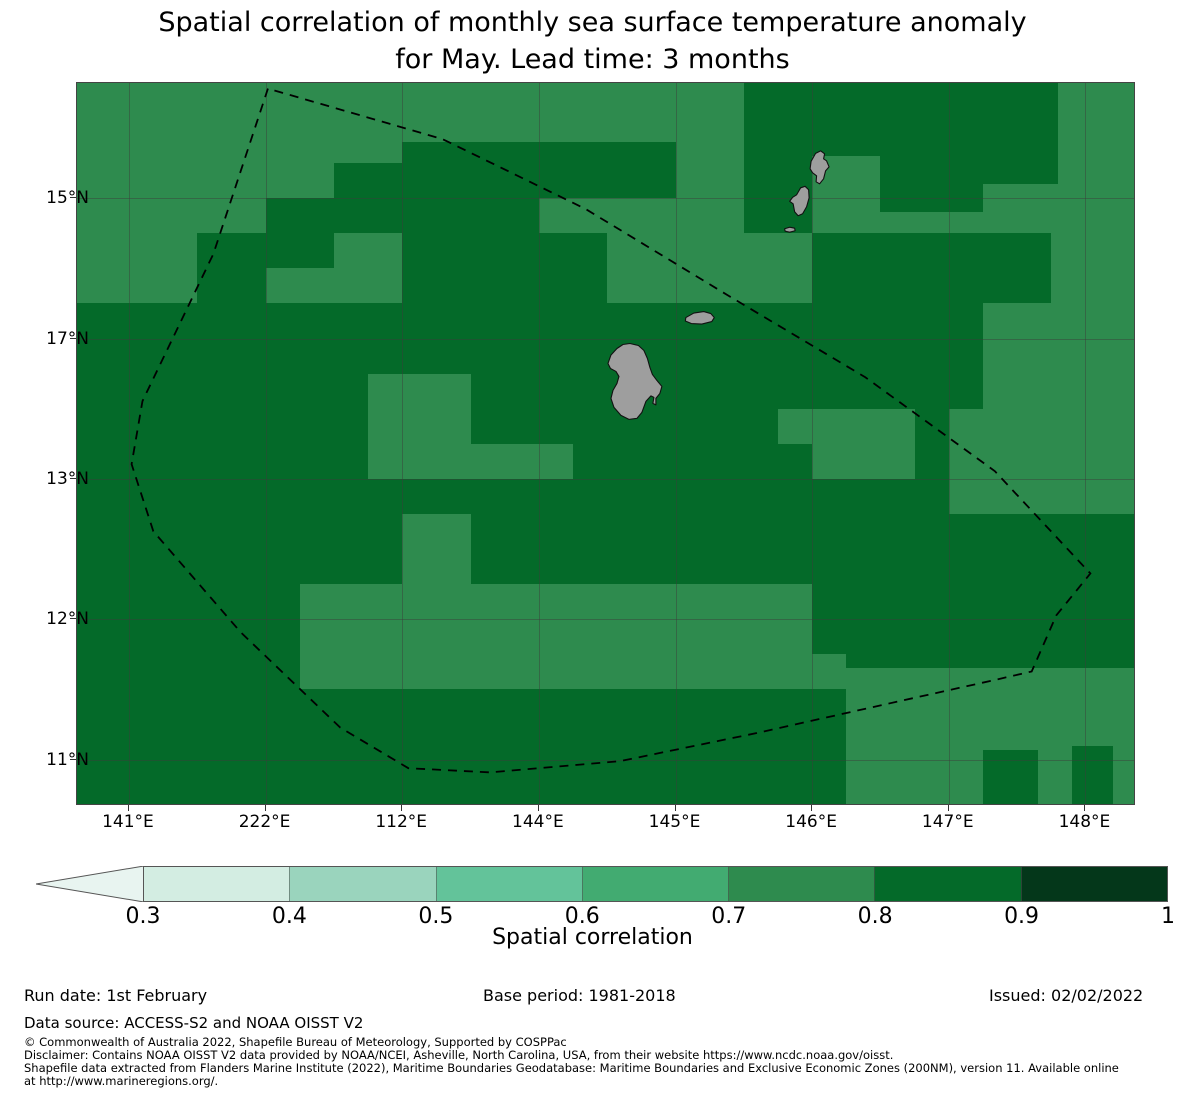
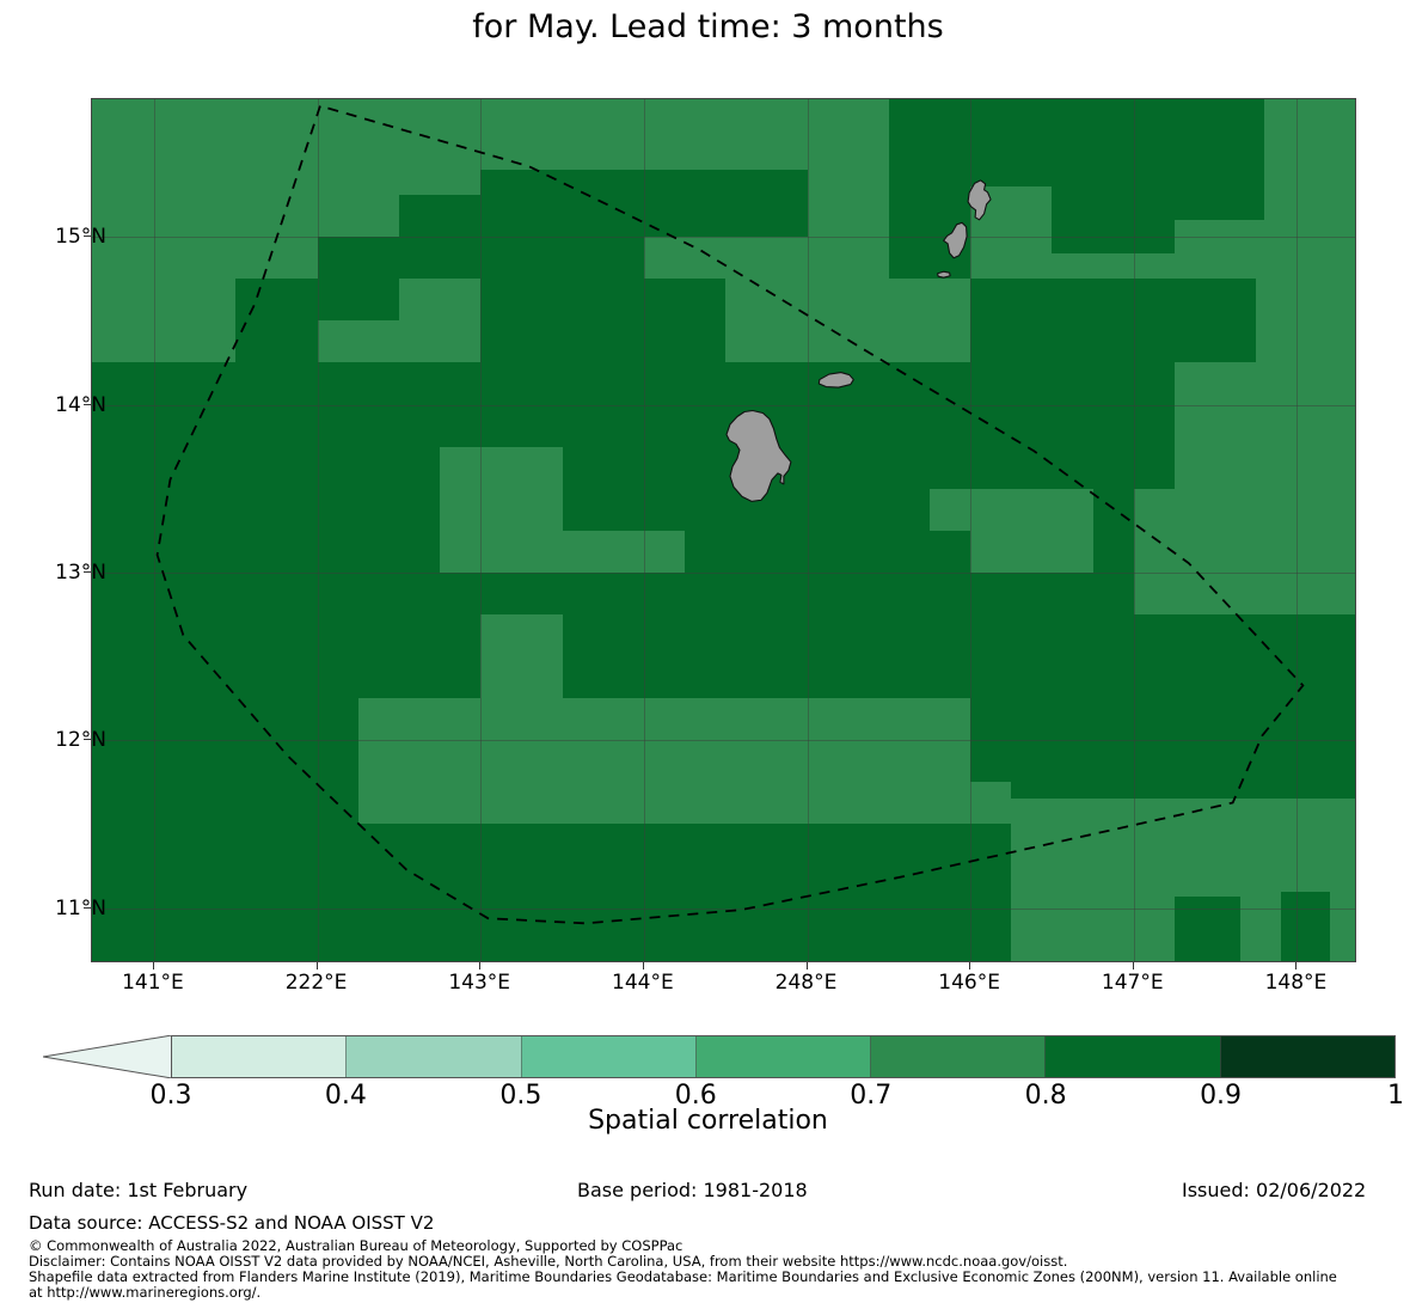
- Spatial correlation of monthly sea surface temperature anomaly
  for May. Lead time: 3 months
  15°N
- 17°N
+ 14°N
  13°N
  12°N
  11°N
  141°E
  222°E
- 112°E
+ 143°E
  144°E
- 145°E
+ 248°E
  146°E
  147°E
  148°E
  0.3
  0.4
  0.5
  0.6
  0.7
  0.8
  0.9
  1
  Spatial correlation
  Run date: 1st February
  Base period: 1981-2018
- Issued: 02/02/2022
+ Issued: 02/06/2022
  Data source: ACCESS-S2 and NOAA OISST V2
- © Commonwealth of Australia 2022, Shapefile Bureau of Meteorology, Supported by COSPPac
+ © Commonwealth of Australia 2022, Australian Bureau of Meteorology, Supported by COSPPac
  Disclaimer: Contains NOAA OISST V2 data provided by NOAA/NCEI, Asheville, North Carolina, USA, from their website https://www.ncdc.noaa.gov/oisst.
- Shapefile data extracted from Flanders Marine Institute (2022), Maritime Boundaries Geodatabase: Maritime Boundaries and Exclusive Economic Zones (200NM), version 11. Available online
+ Shapefile data extracted from Flanders Marine Institute (2019), Maritime Boundaries Geodatabase: Maritime Boundaries and Exclusive Economic Zones (200NM), version 11. Available online
  at http://www.marineregions.org/.
